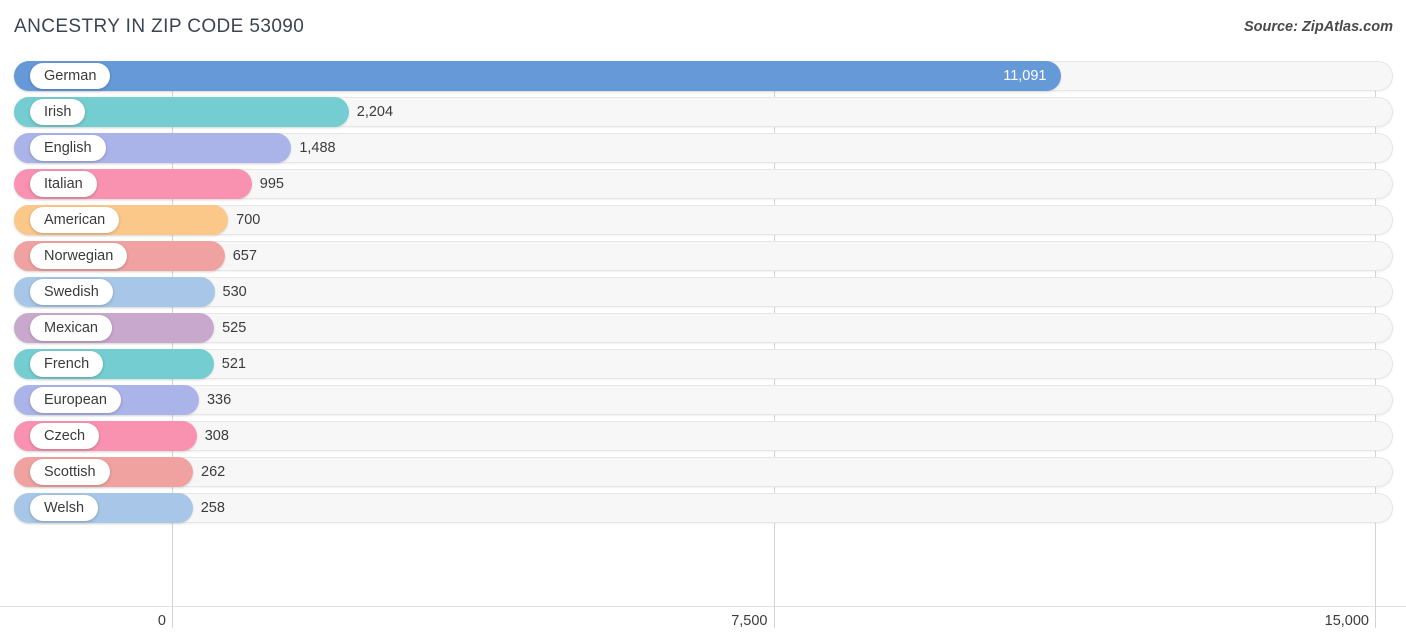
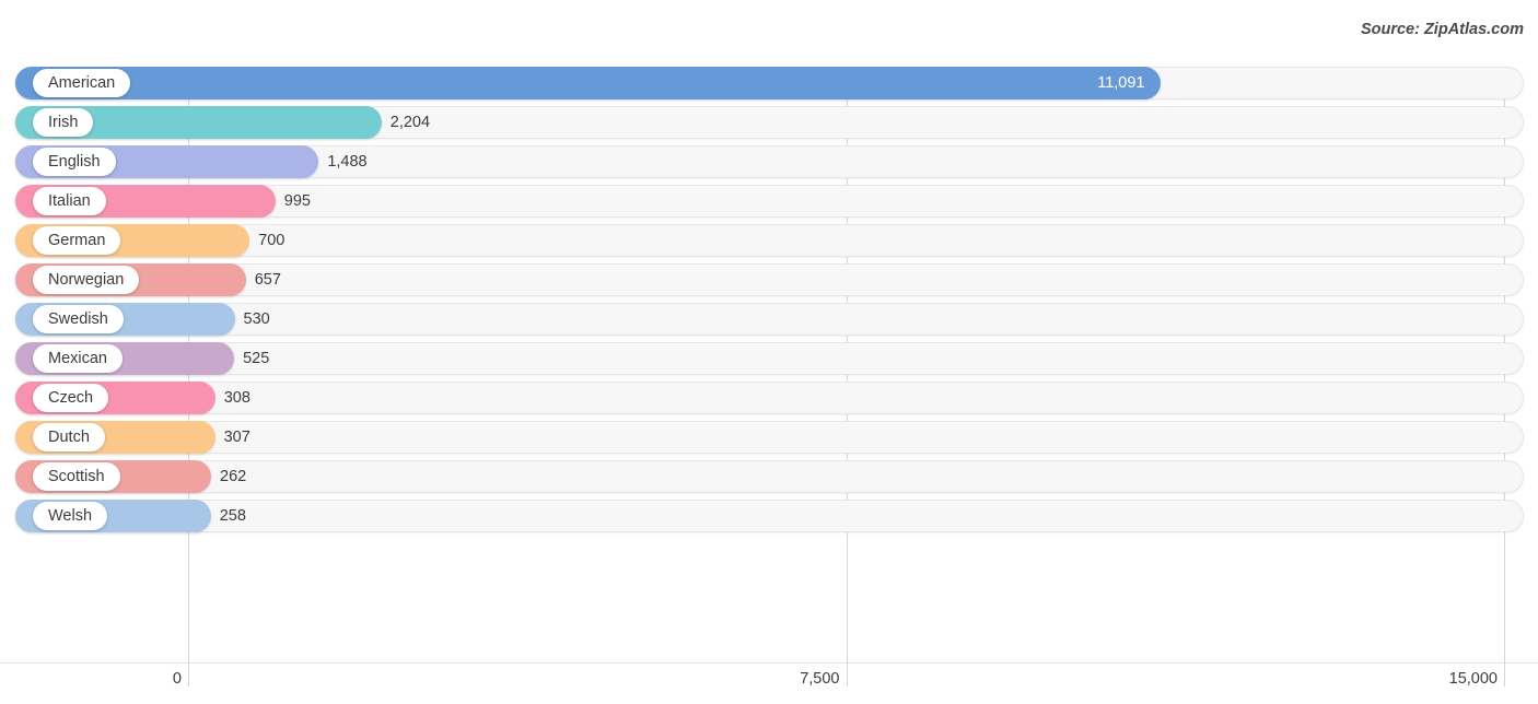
- ANCESTRY IN ZIP CODE 53090
  Source: ZipAtlas.com
- German
+ American
  11,091
  Irish
  2,204
  English
  1,488
  Italian
  995
- American
+ German
  700
  Norwegian
  657
  Swedish
  530
  Mexican
  525
- French
- 521
- European
- 336
  Czech
  308
+ Dutch
+ 307
  Scottish
  262
  Welsh
  258
  0
  7,500
  15,000
